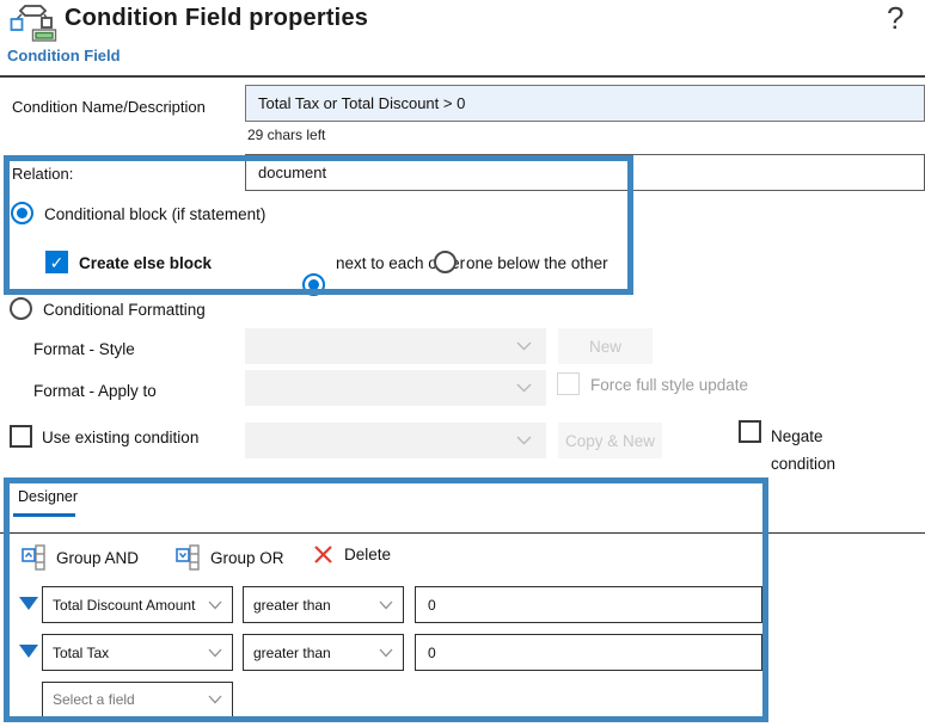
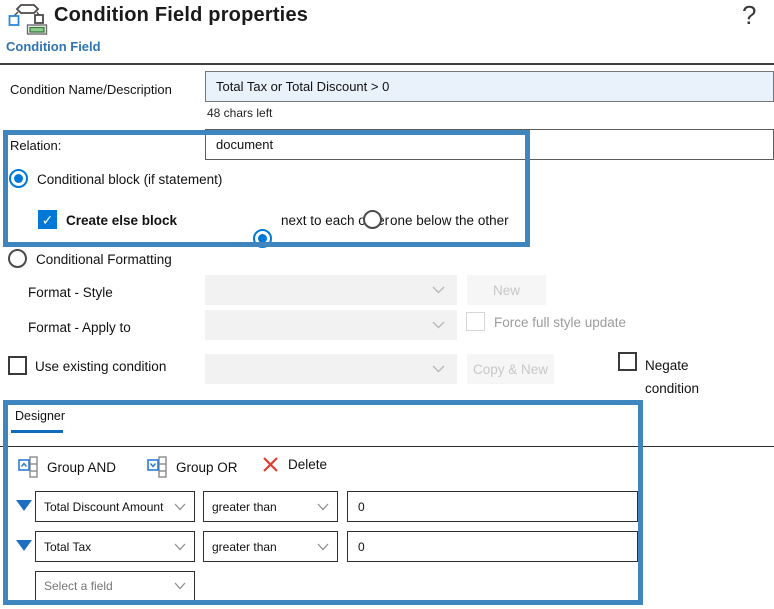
  Condition Field properties
  ?
  Condition Field
  Condition Name/Description
  Total Tax or Total Discount > 0
- 29 chars left
+ 48 chars left
  Relation:
  document
  Conditional block (if statement)
  ✓
  Create else block
  next to each or
  one below the other
  Conditional Formatting
  Format - Style
  New
  Format - Apply to
  Force full style update
  Use existing condition
  Copy & New
  Negate condition
  Designer
  Group AND
  Group OR
  Delete
  Total Discount Amount
  greater than
  0
  Total Tax
  greater than
  0
  Select a field
